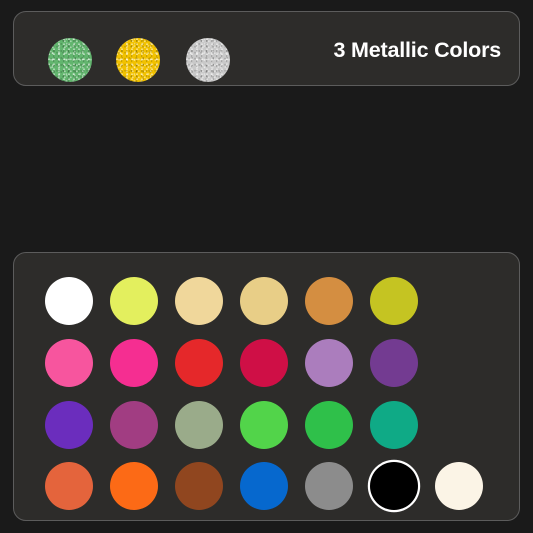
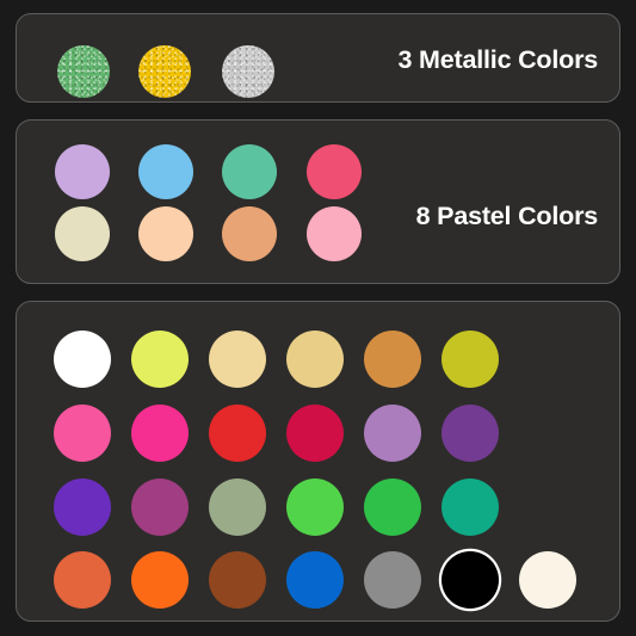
  3 Metallic Colors
+ 8 Pastel Colors
